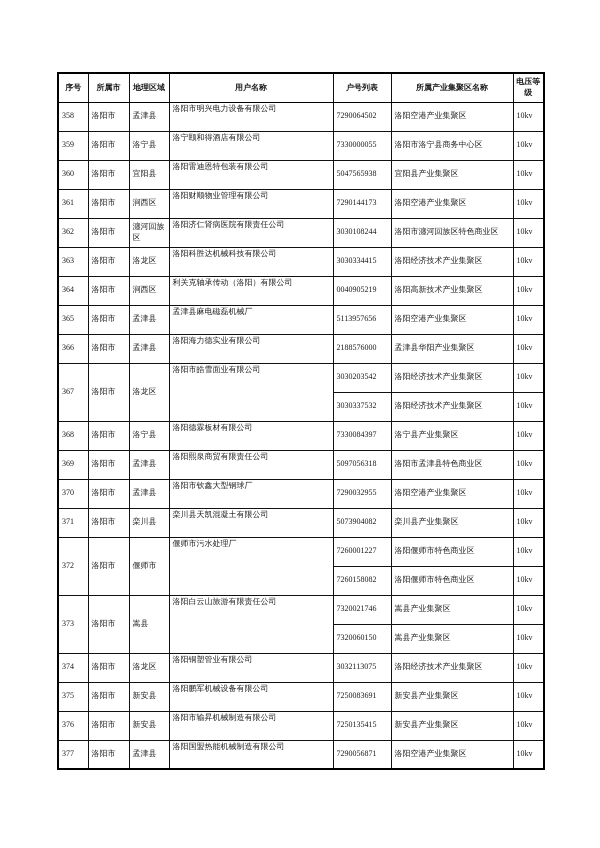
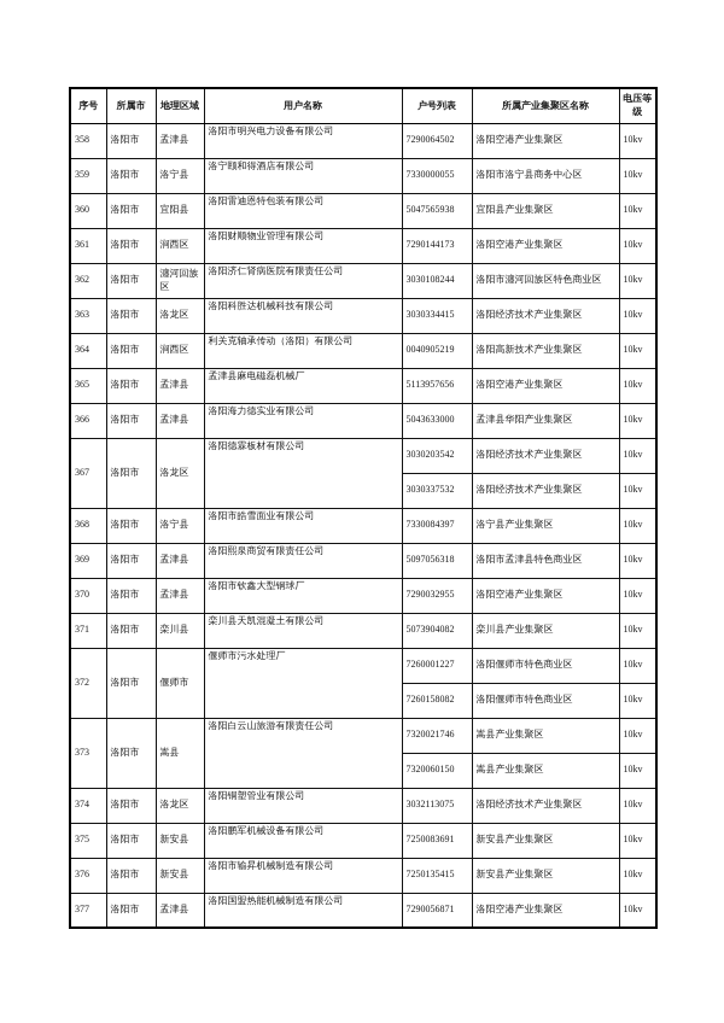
  序号	所属市	地理区域	用户名称	户号列表	所属产业集聚区名称	电压等级
  358	洛阳市	孟津县	洛阳市明兴电力设备有限公司	7290064502	洛阳空港产业集聚区	10kv
  359	洛阳市	洛宁县	洛宁颐和得酒店有限公司	7330000055	洛阳市洛宁县商务中心区	10kv
  360	洛阳市	宜阳县	洛阳雷迪恩特包装有限公司	5047565938	宜阳县产业集聚区	10kv
  361	洛阳市	涧西区	洛阳财顺物业管理有限公司	7290144173	洛阳空港产业集聚区	10kv
  362	洛阳市	瀍河回族区	洛阳济仁肾病医院有限责任公司	3030108244	洛阳市瀍河回族区特色商业区	10kv
  363	洛阳市	洛龙区	洛阳科胜达机械科技有限公司	3030334415	洛阳经济技术产业集聚区	10kv
  364	洛阳市	涧西区	利关克轴承传动（洛阳）有限公司	0040905219	洛阳高新技术产业集聚区	10kv
  365	洛阳市	孟津县	孟津县麻电磁磊机械厂	5113957656	洛阳空港产业集聚区	10kv
- 366	洛阳市	孟津县	洛阳海力德实业有限公司	2188576000	孟津县华阳产业集聚区	10kv
+ 366	洛阳市	孟津县	洛阳海力德实业有限公司	5043633000	孟津县华阳产业集聚区	10kv
- 367	洛阳市	洛龙区	洛阳市皓雪面业有限公司	3030203542	洛阳经济技术产业集聚区	10kv
+ 367	洛阳市	洛龙区	洛阳德霖板材有限公司	3030203542	洛阳经济技术产业集聚区	10kv
  3030337532	洛阳经济技术产业集聚区	10kv
- 368	洛阳市	洛宁县	洛阳德霖板材有限公司	7330084397	洛宁县产业集聚区	10kv
+ 368	洛阳市	洛宁县	洛阳市皓雪面业有限公司	7330084397	洛宁县产业集聚区	10kv
  369	洛阳市	孟津县	洛阳熙泉商贸有限责任公司	5097056318	洛阳市孟津县特色商业区	10kv
  370	洛阳市	孟津县	洛阳市钦鑫大型钢球厂	7290032955	洛阳空港产业集聚区	10kv
  371	洛阳市	栾川县	栾川县天凯混凝土有限公司	5073904082	栾川县产业集聚区	10kv
  372	洛阳市	偃师市	偃师市污水处理厂	7260001227	洛阳偃师市特色商业区	10kv
  7260158082	洛阳偃师市特色商业区	10kv
  373	洛阳市	嵩县	洛阳白云山旅游有限责任公司	7320021746	嵩县产业集聚区	10kv
  7320060150	嵩县产业集聚区	10kv
  374	洛阳市	洛龙区	洛阳铜塑管业有限公司	3032113075	洛阳经济技术产业集聚区	10kv
  375	洛阳市	新安县	洛阳鹏军机械设备有限公司	7250083691	新安县产业集聚区	10kv
  376	洛阳市	新安县	洛阳市输昇机械制造有限公司	7250135415	新安县产业集聚区	10kv
  377	洛阳市	孟津县	洛阳国盟热能机械制造有限公司	7290056871	洛阳空港产业集聚区	10kv
